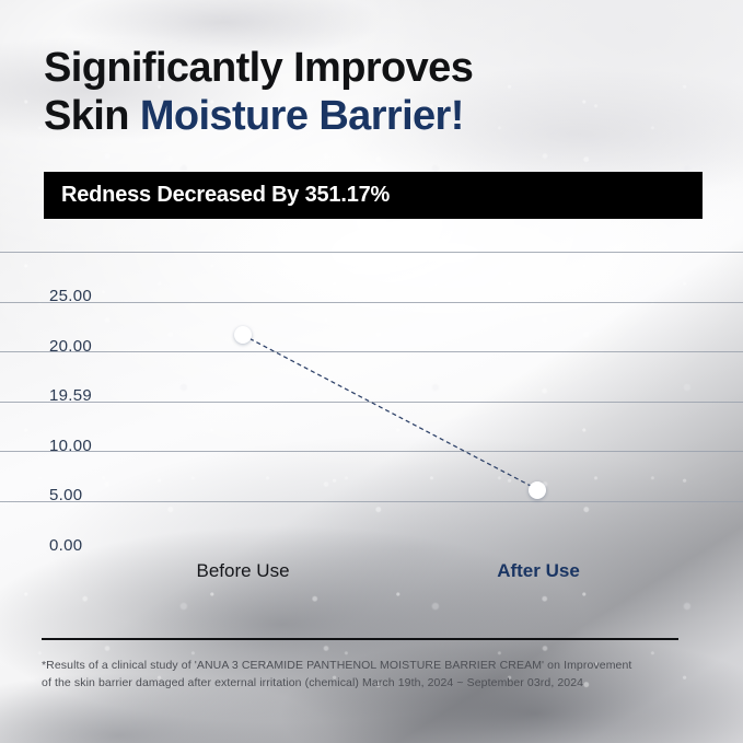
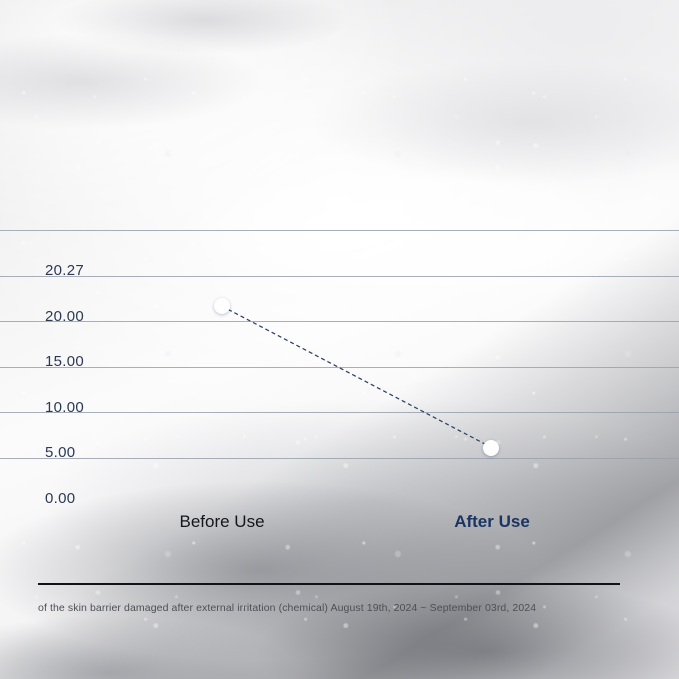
- Significantly Improves
- Skin Moisture Barrier!
- Redness Decreased By 351.17%
- 25.00
+ 20.27
  20.00
- 19.59
+ 15.00
  10.00
  5.00
  0.00
  Before Use
  After Use
- *Results of a clinical study of 'ANUA 3 CERAMIDE PANTHENOL MOISTURE BARRIER CREAM' on Improvement
- of the skin barrier damaged after external irritation (chemical) March 19th, 2024 ~ September 03rd, 2024
+ of the skin barrier damaged after external irritation (chemical) August 19th, 2024 ~ September 03rd, 2024
